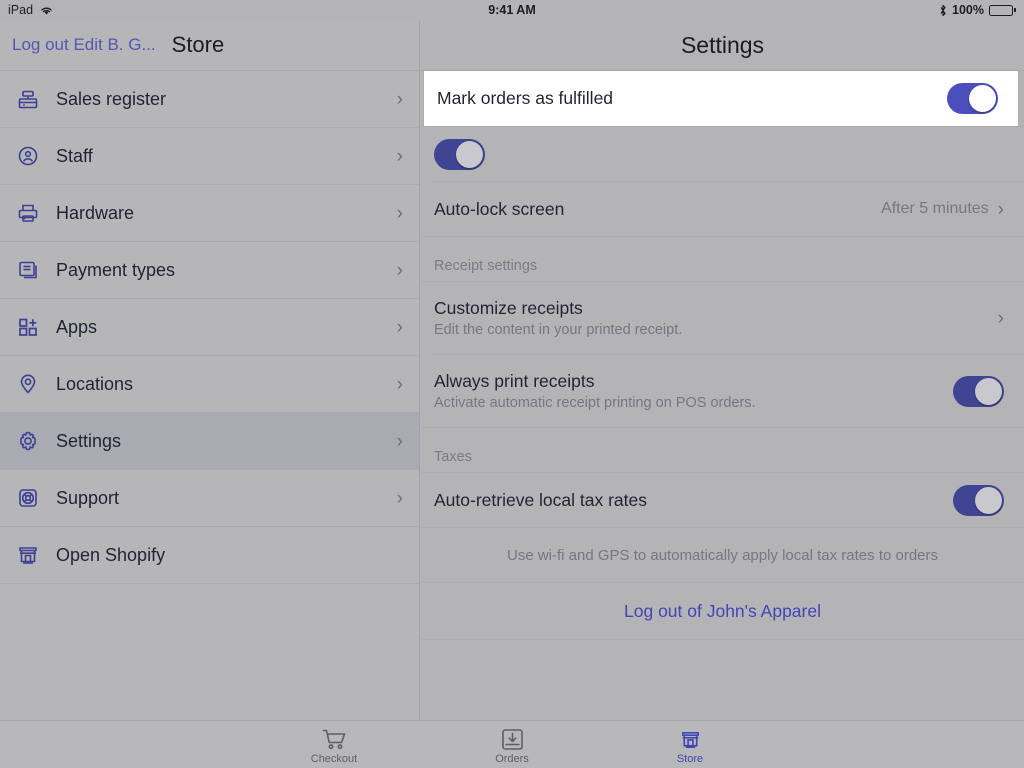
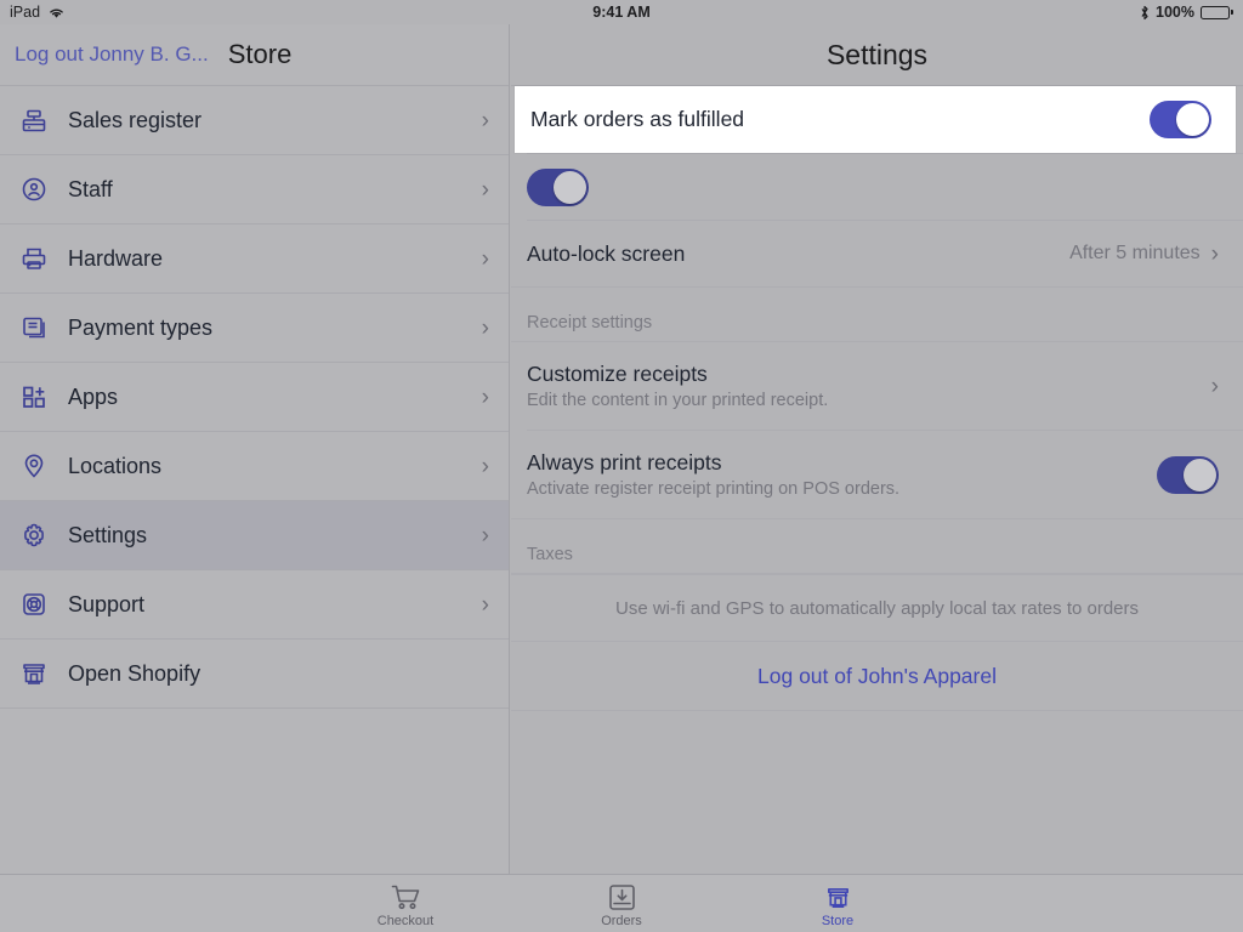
  iPad
  9:41 AM
  100%
- Log out Edit B. G...
+ Log out Jonny B. G...
  Store
  Sales register
  ›
  Staff
  ›
  Hardware
  ›
  Payment types
  ›
  Apps
  ›
  Locations
  ›
  Settings
  ›
  Support
  ›
  Open Shopify
  Settings
  Mark orders as fulfilled
  Auto-lock screen
  After 5 minutes
  ›
  Receipt settings
  Customize receipts
  Edit the content in your printed receipt.
  ›
  Always print receipts
- Activate automatic receipt printing on POS orders.
+ Activate register receipt printing on POS orders.
  Taxes
- Auto-retrieve local tax rates
  Use wi-fi and GPS to automatically apply local tax rates to orders
  Log out of John's Apparel
  Checkout
  Orders
  Store
